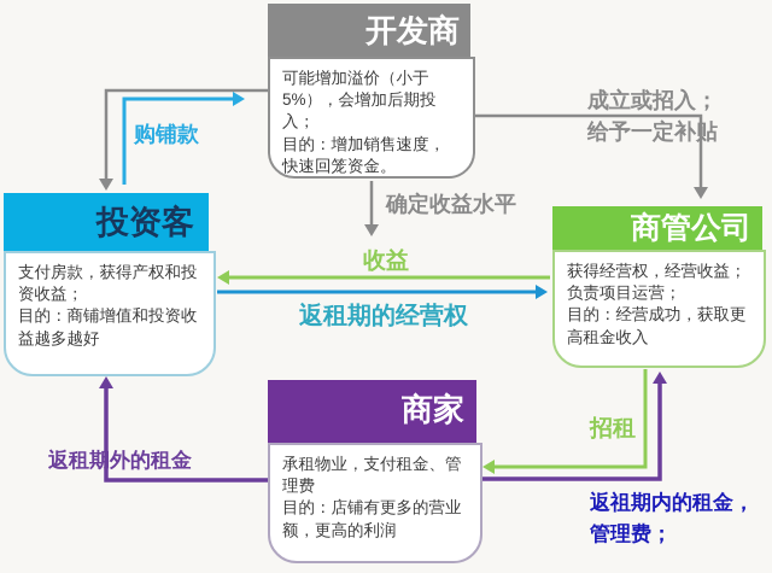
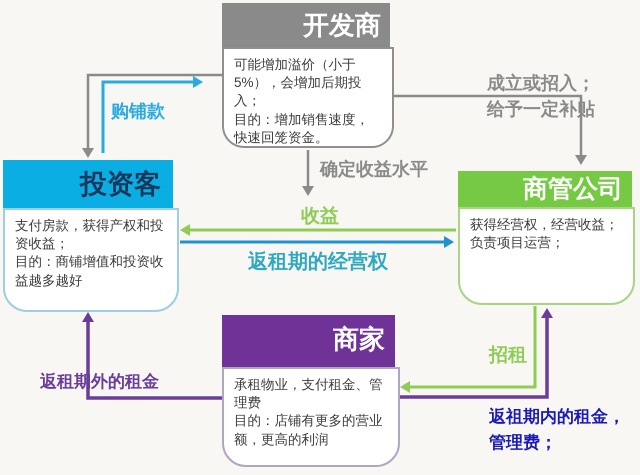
  开发商
  可能增加溢价（小于5%），会增加后期投入；
  目的：增加销售速度，快速回笼资金。
  投资客
  支付房款，获得产权和投资收益；
  目的：商铺增值和投资收益越多越好
  商管公司
  获得经营权，经营收益；负责项目运营；
- 目的：经营成功，获取更高租金收入
  商家
  承租物业，支付租金、管理费
  目的：店铺有更多的营业额，更高的利润
  购铺款
  成立或招入；
  给予一定补贴
  确定收益水平
  收益
  返租期的经营权
  招租
  返祖期内的租金，
  管理费；
  返租期外的租金
